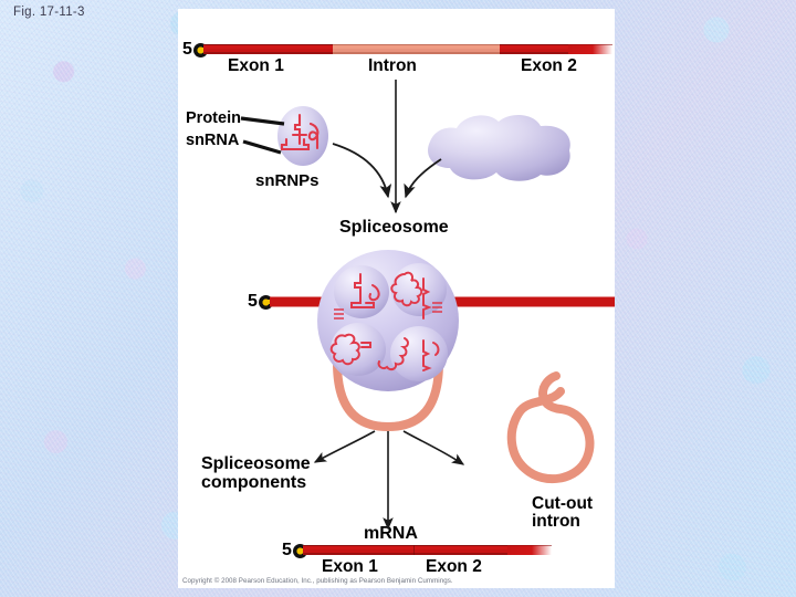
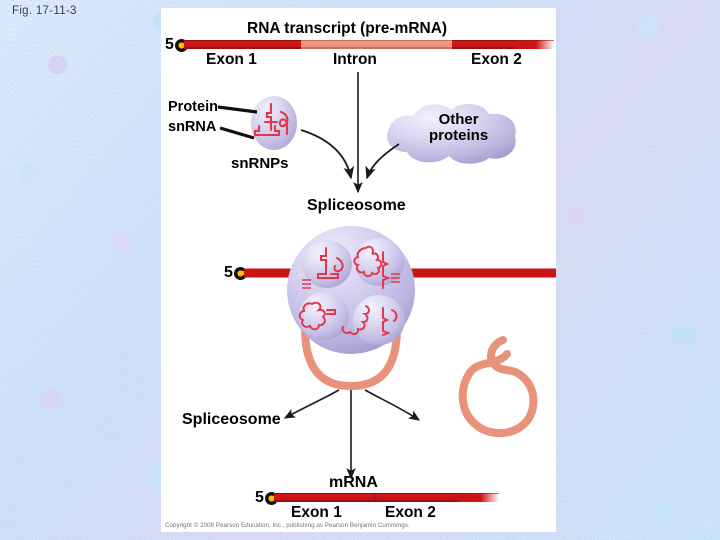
  Fig. 17-11-3
+ RNA transcript (pre-mRNA)
  5
  Exon 1
  Intron
  Exon 2
  Protein
  snRNA
  snRNPs
+ Other
+ proteins
  Spliceosome
  5
  Spliceosome
- components
- Cut-out
- intron
  mRNA
  5
  Exon 1
  Exon 2
